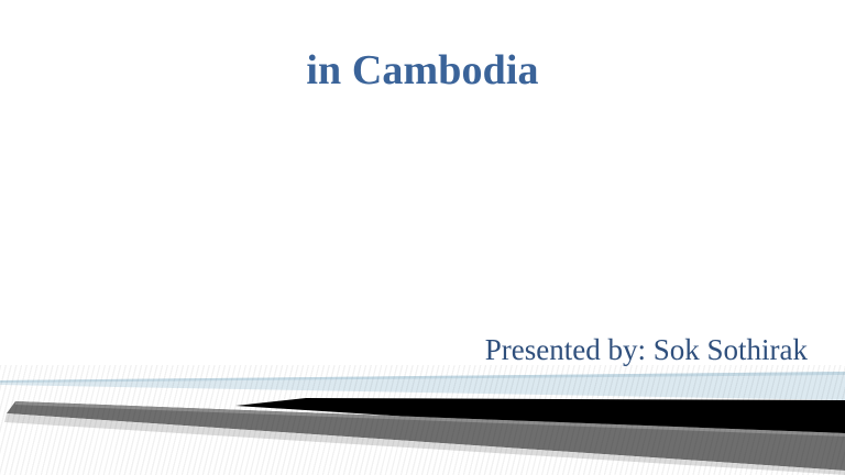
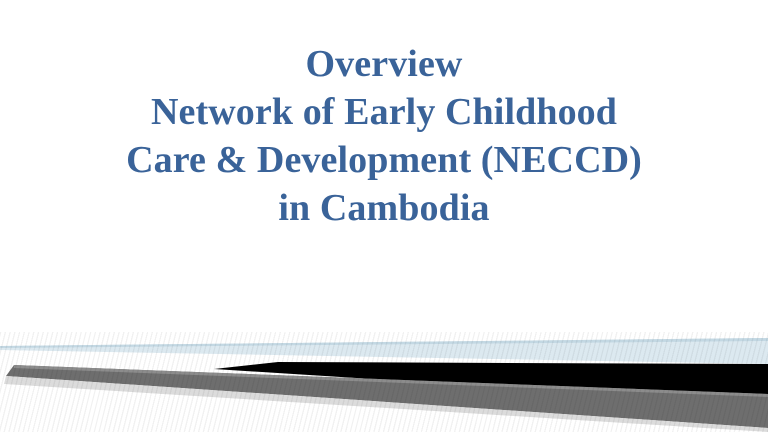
+ Overview
+ Network of Early Childhood
+ Care & Development (NECCD)
  in Cambodia
- Presented by: Sok Sothirak
